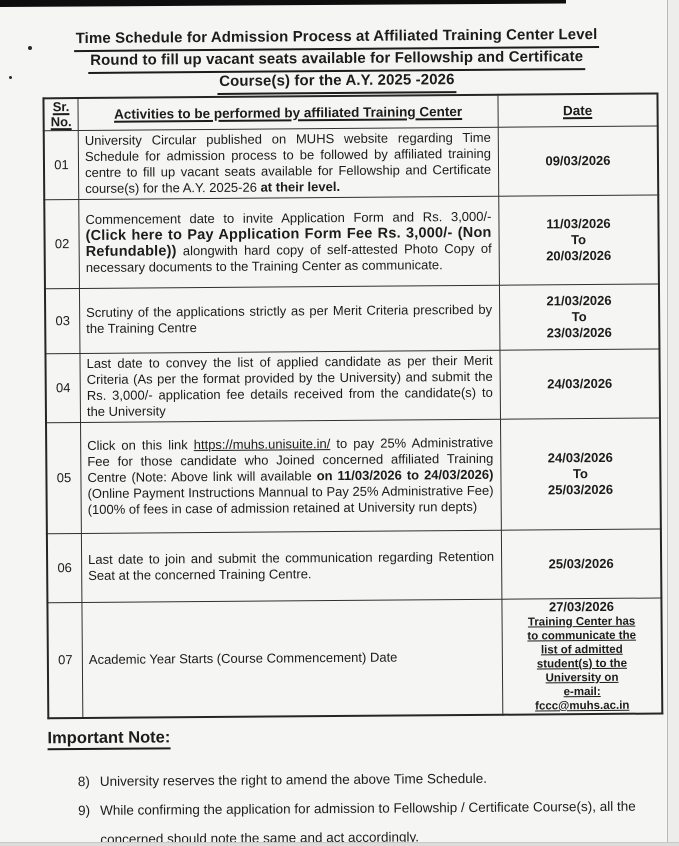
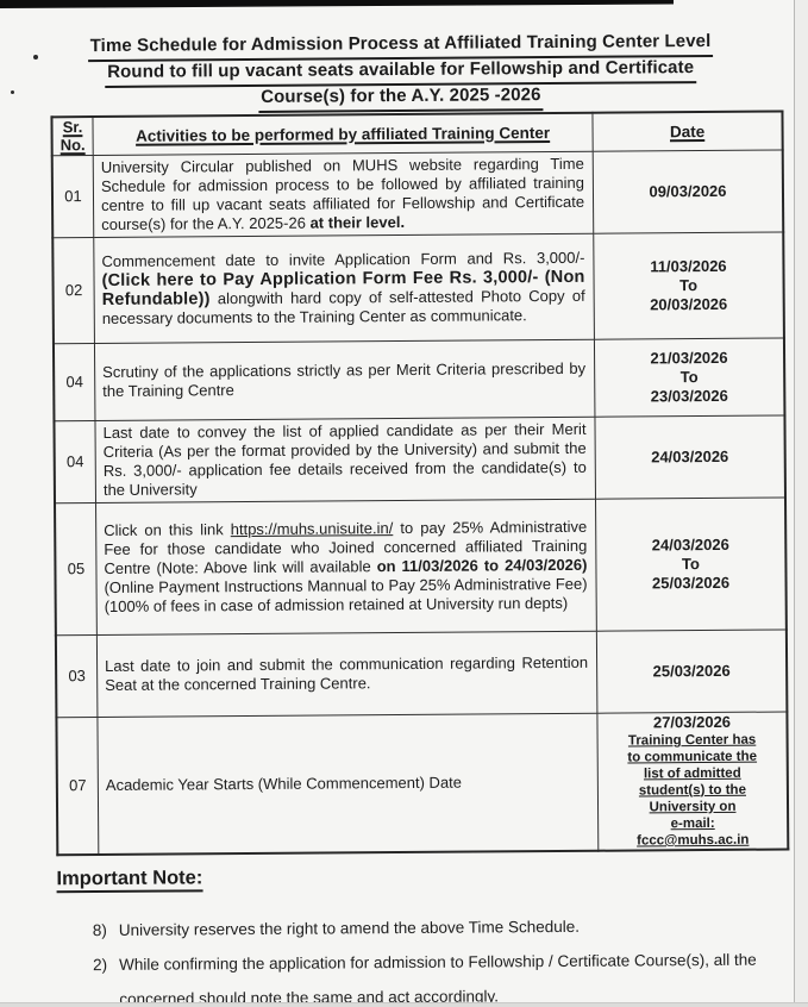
  Time Schedule for Admission Process at Affiliated Training Center Level
  Round to fill up vacant seats available for Fellowship and Certificate
  Course(s) for the A.Y. 2025 -2026
  Sr. No.	Activities to be performed by affiliated Training Center	Date
- 01	University Circular published on MUHS website regarding Time Schedule for admission process to be followed by affiliated training centre to fill up vacant seats available for Fellowship and Certificate course(s) for the A.Y. 2025-26 at their level.	09/03/2026
+ 01	University Circular published on MUHS website regarding Time Schedule for admission process to be followed by affiliated training centre to fill up vacant seats affiliated for Fellowship and Certificate course(s) for the A.Y. 2025-26 at their level.	09/03/2026
  02	Commencement date to invite Application Form and Rs. 3,000/- (Click here to Pay Application Form Fee Rs. 3,000/- (Non Refundable)) alongwith hard copy of self-attested Photo Copy of necessary documents to the Training Center as communicate.	11/03/2026To20/03/2026
- 03	Scrutiny of the applications strictly as per Merit Criteria prescribed by the Training Centre	21/03/2026To23/03/2026
+ 04	Scrutiny of the applications strictly as per Merit Criteria prescribed by the Training Centre	21/03/2026To23/03/2026
  04	Last date to convey the list of applied candidate as per their Merit Criteria (As per the format provided by the University) and submit the Rs. 3,000/- application fee details received from the candidate(s) to the University	24/03/2026
  05	Click on this link https://muhs.unisuite.in/ to pay 25% Administrative Fee for those candidate who Joined concerned affiliated Training Centre (Note: Above link will available on 11/03/2026 to 24/03/2026) (Online Payment Instructions Mannual to Pay 25% Administrative Fee) (100% of fees in case of admission retained at University run depts)	24/03/2026To25/03/2026
- 06	Last date to join and submit the communication regarding Retention Seat at the concerned Training Centre.	25/03/2026
+ 03	Last date to join and submit the communication regarding Retention Seat at the concerned Training Centre.	25/03/2026
- 07	Academic Year Starts (Course Commencement) Date	27/03/2026Training Center hasto communicate thelist of admittedstudent(s) to theUniversity one-mail:fccc@muhs.ac.in
+ 07	Academic Year Starts (While Commencement) Date	27/03/2026Training Center hasto communicate thelist of admittedstudent(s) to theUniversity one-mail:fccc@muhs.ac.in
  Important Note:
  8)
  University reserves the right to amend the above Time Schedule.
- 9)
+ 2)
  While confirming the application for admission to Fellowship / Certificate Course(s), all the concerned should note the same and act accordingly.
